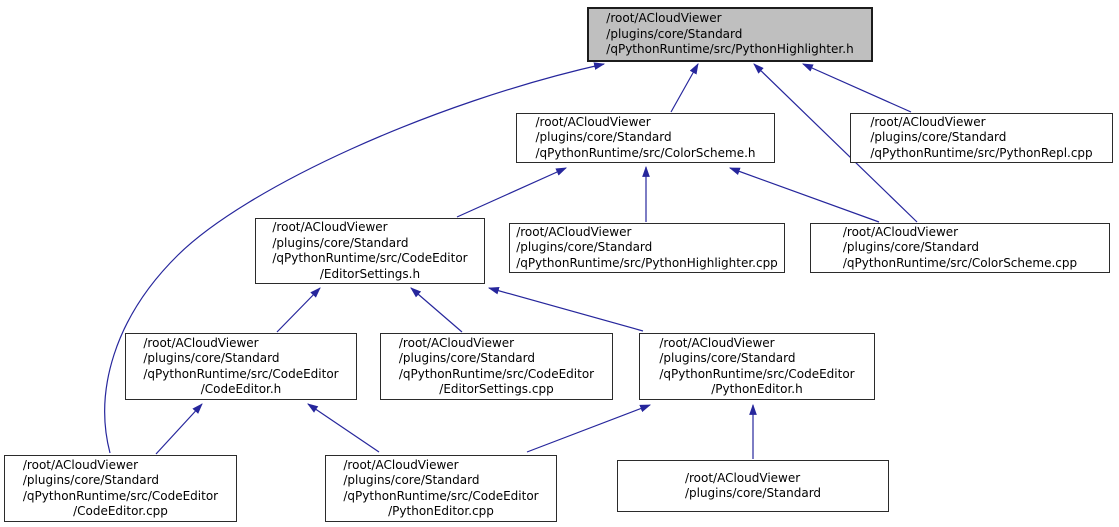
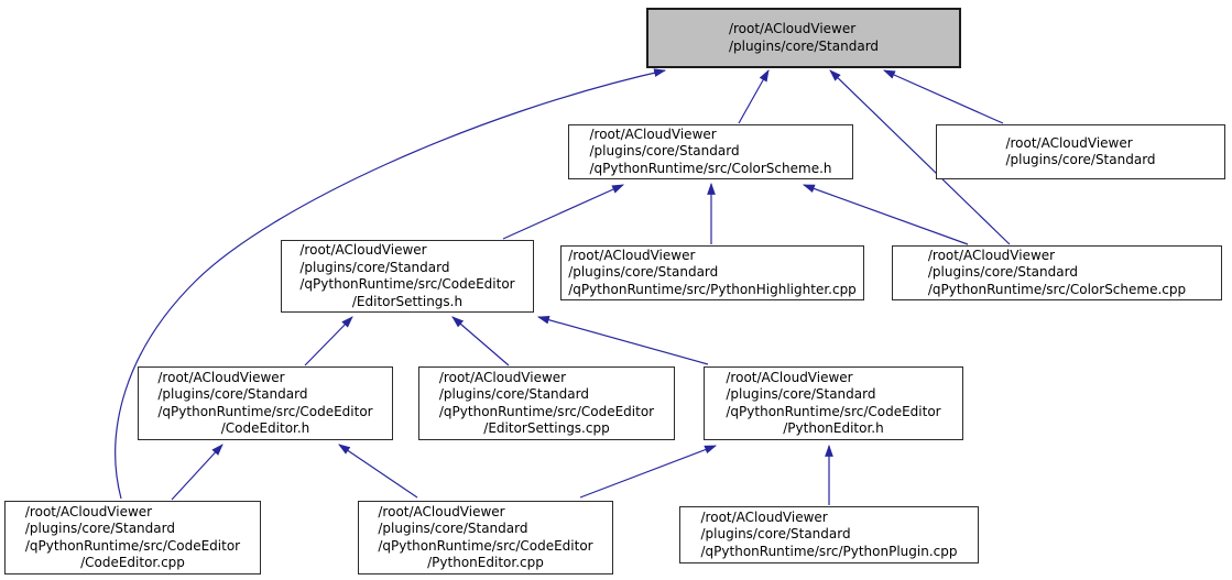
  /root/ACloudViewer
  /plugins/core/Standard
- /qPythonRuntime/src/PythonHighlighter.h
  /root/ACloudViewer
  /plugins/core/Standard
  /qPythonRuntime/src/ColorScheme.h
  /root/ACloudViewer
  /plugins/core/Standard
- /qPythonRuntime/src/PythonRepl.cpp
  /root/ACloudViewer
  /plugins/core/Standard
  /qPythonRuntime/src/CodeEditor
  /EditorSettings.h
  /root/ACloudViewer
  /plugins/core/Standard
  /qPythonRuntime/src/PythonHighlighter.cpp
  /root/ACloudViewer
  /plugins/core/Standard
  /qPythonRuntime/src/ColorScheme.cpp
  /root/ACloudViewer
  /plugins/core/Standard
  /qPythonRuntime/src/CodeEditor
  /CodeEditor.h
  /root/ACloudViewer
  /plugins/core/Standard
  /qPythonRuntime/src/CodeEditor
  /EditorSettings.cpp
  /root/ACloudViewer
  /plugins/core/Standard
  /qPythonRuntime/src/CodeEditor
  /PythonEditor.h
  /root/ACloudViewer
  /plugins/core/Standard
  /qPythonRuntime/src/CodeEditor
  /CodeEditor.cpp
  /root/ACloudViewer
  /plugins/core/Standard
  /qPythonRuntime/src/CodeEditor
  /PythonEditor.cpp
  /root/ACloudViewer
  /plugins/core/Standard
+ /qPythonRuntime/src/PythonPlugin.cpp
